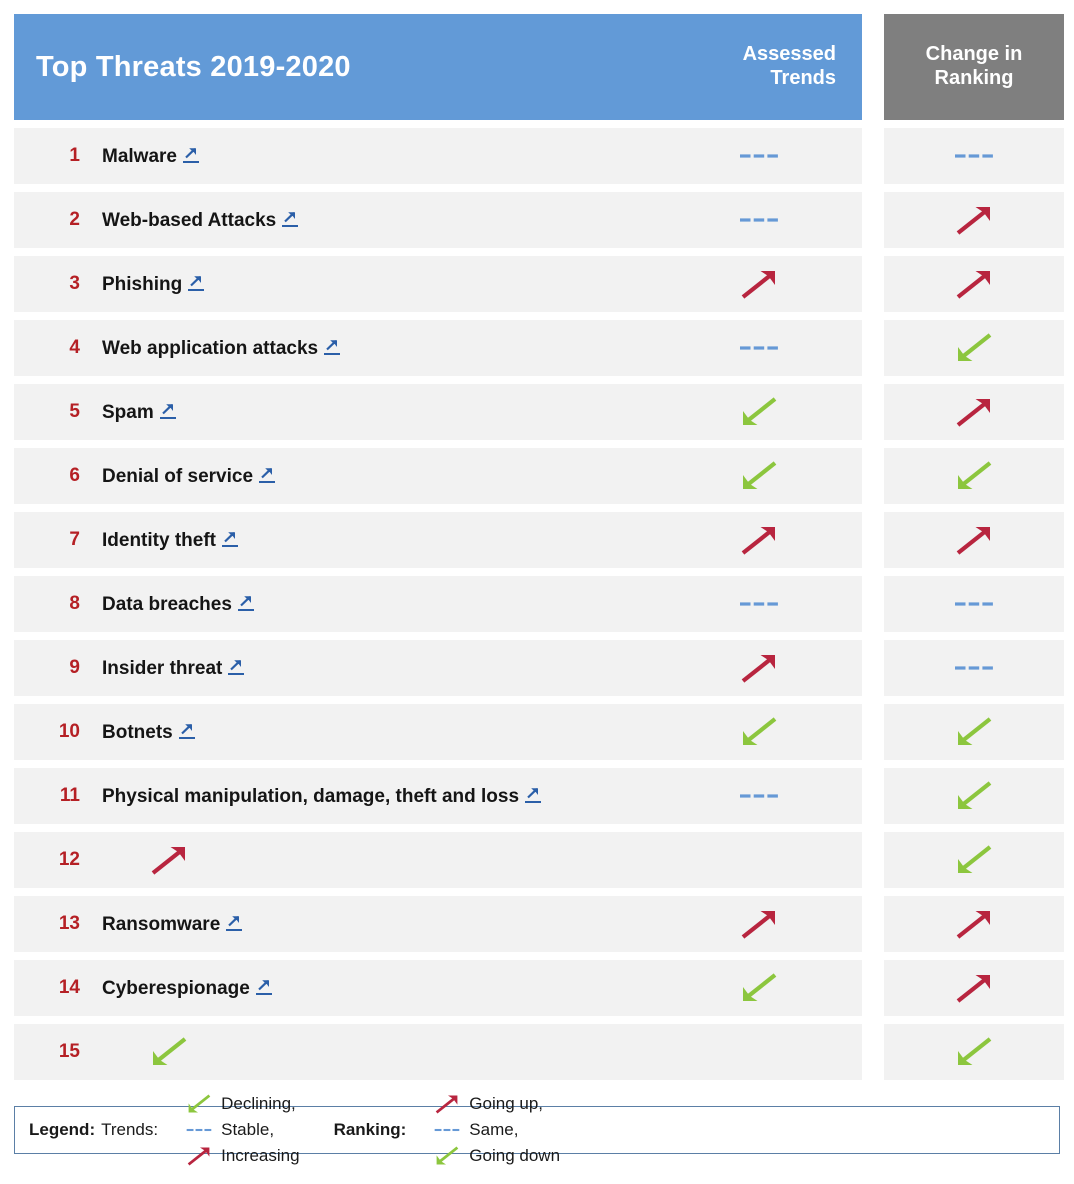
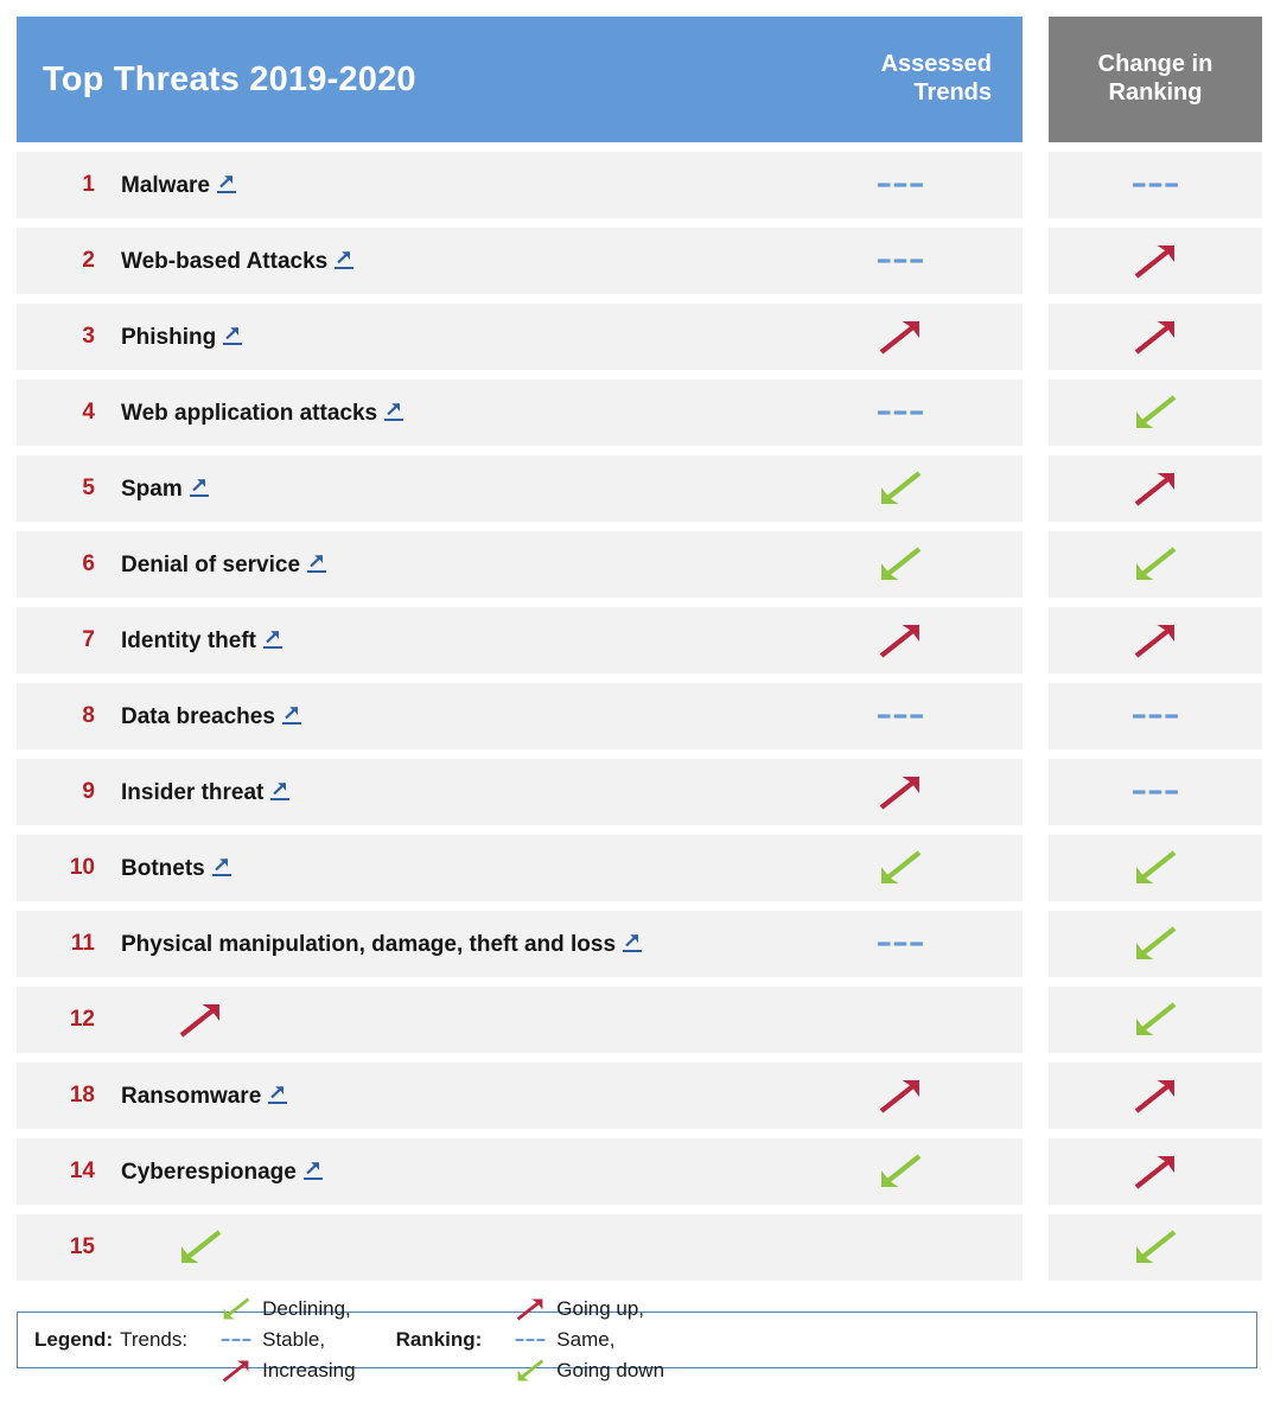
  Top Threats 2019-2020
  Assessed
  Trends
  1
  Malware
  2
  Web-based Attacks
  3
  Phishing
  4
  Web application attacks
  5
  Spam
  6
  Denial of service
  7
  Identity theft
  8
  Data breaches
  9
  Insider threat
  10
  Botnets
  11
  Physical manipulation, damage, theft and loss
  12
- 13
+ 18
  Ransomware
  14
  Cyberespionage
  15
  Change in
  Ranking
  Legend:
  Trends:
  Declining,
  Stable,
  Increasing
  Ranking:
  Going up,
  Same,
  Going down
